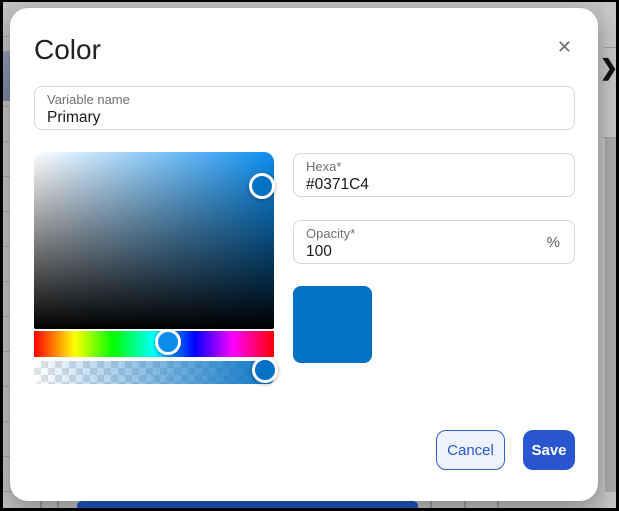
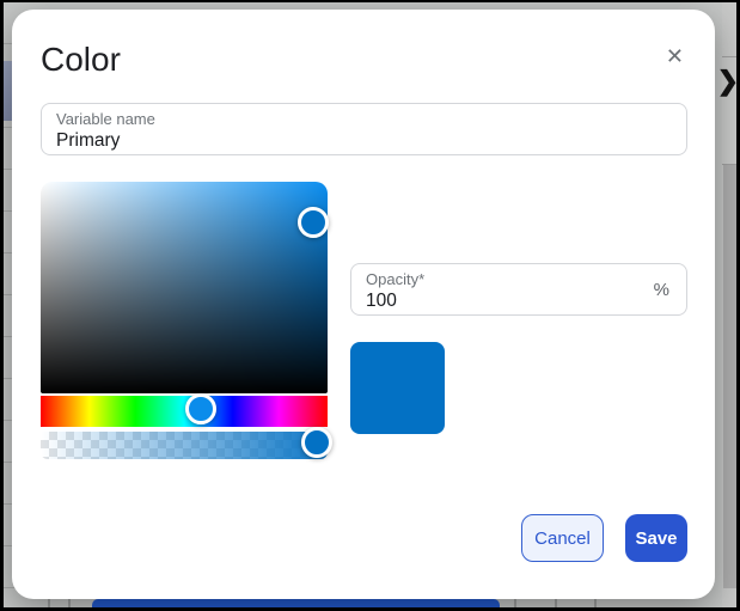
  ❯
  Color
  ✕
  Variable name
  Primary
- Hexa*
- #0371C4
  Opacity*
  100
  %
  Cancel
  Save
